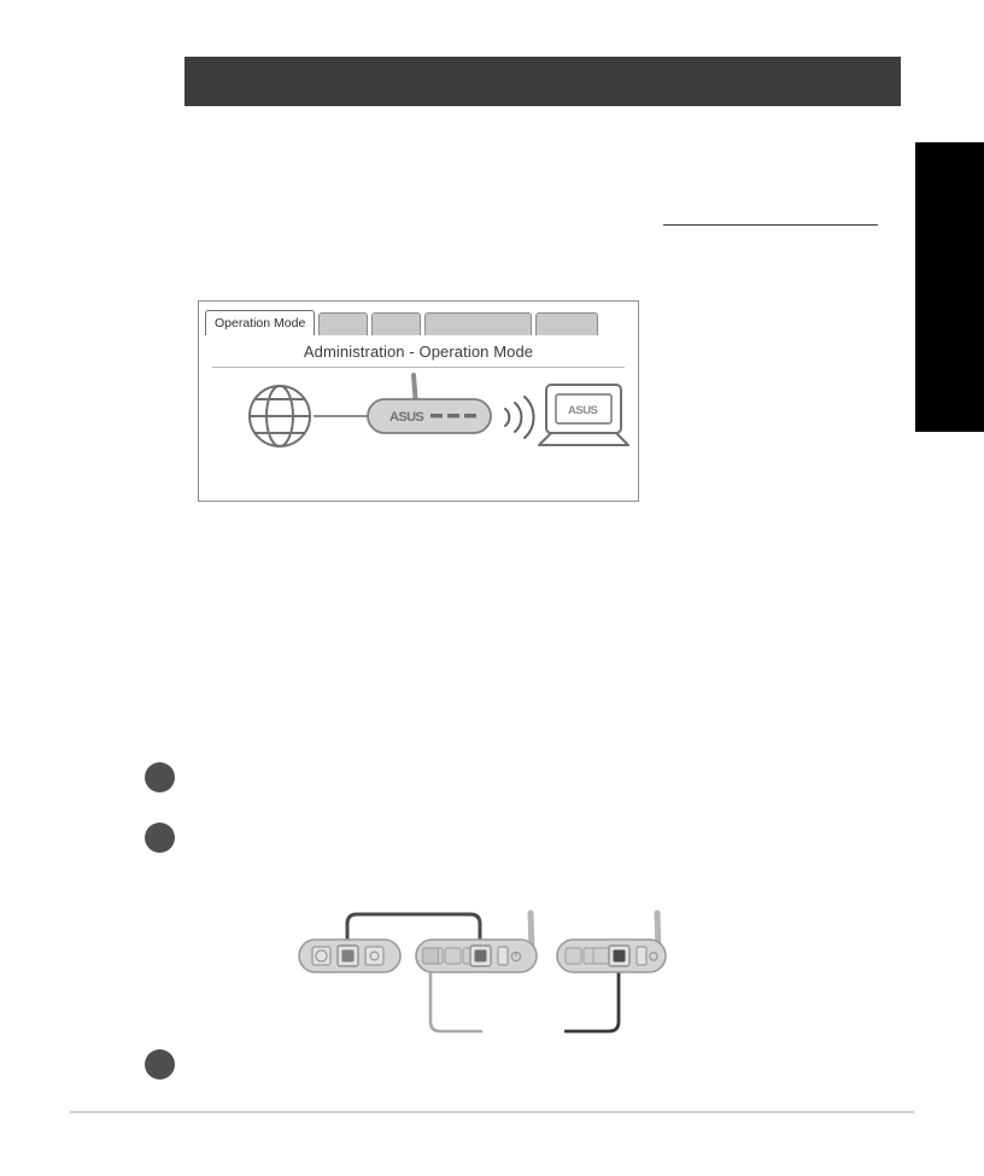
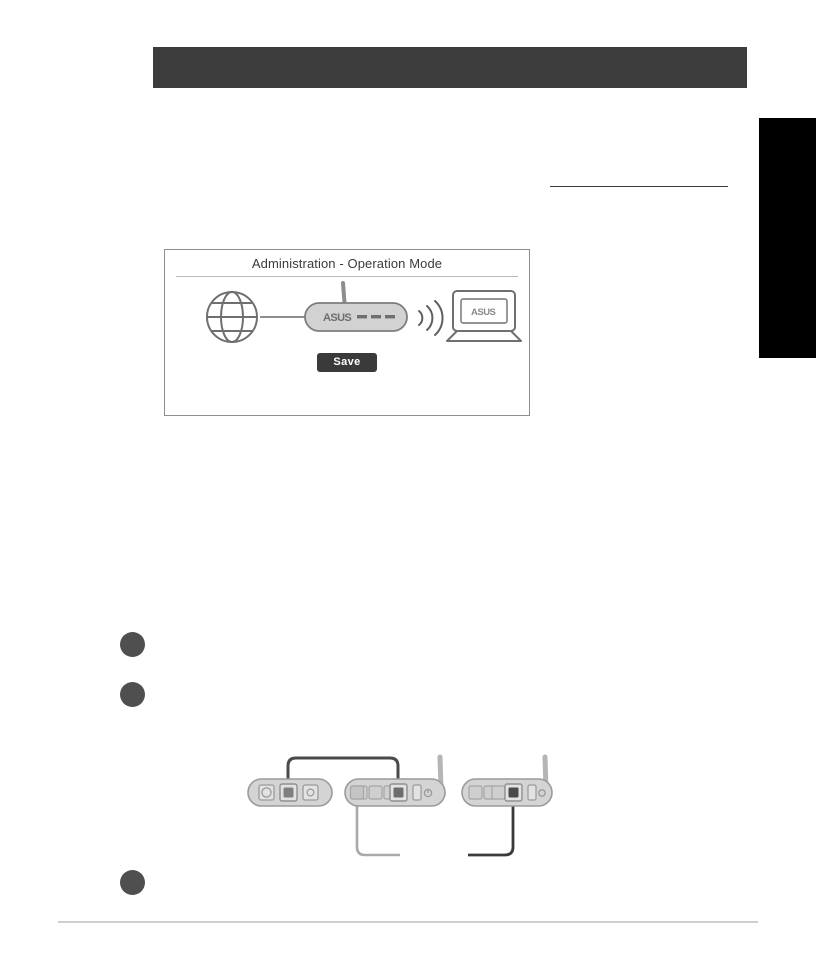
- Operation Mode
  Administration - Operation Mode
  ASUS
  ASUS
+ Save
